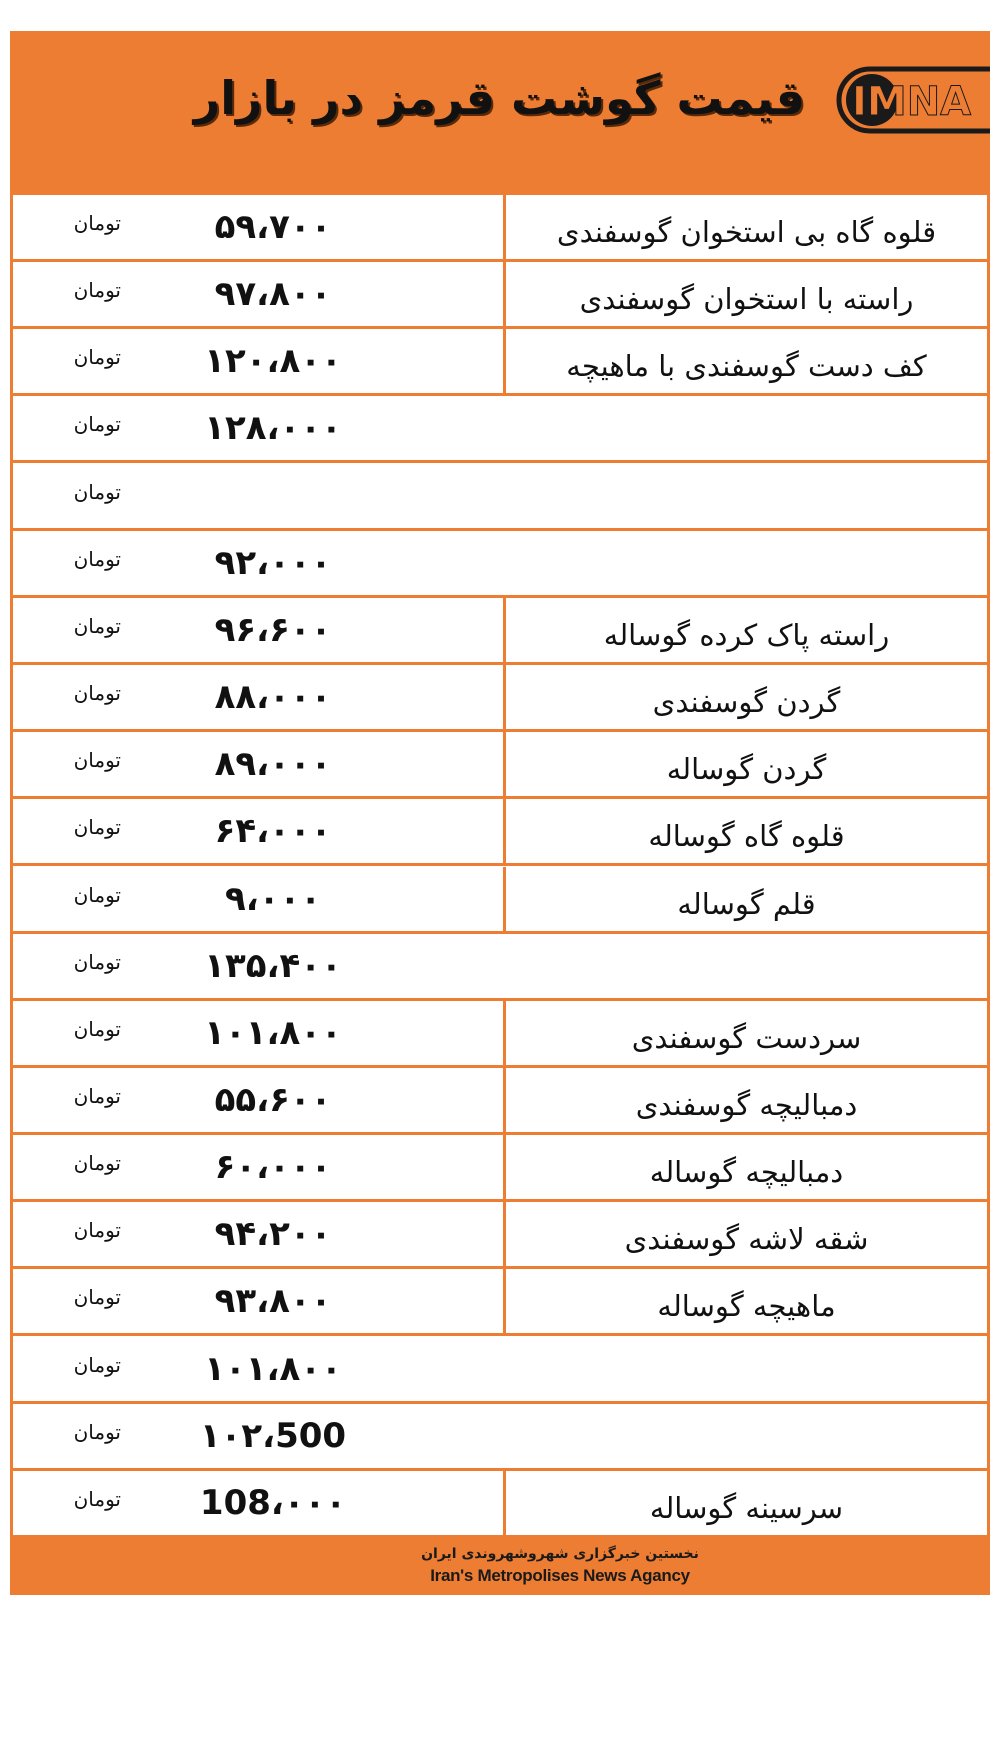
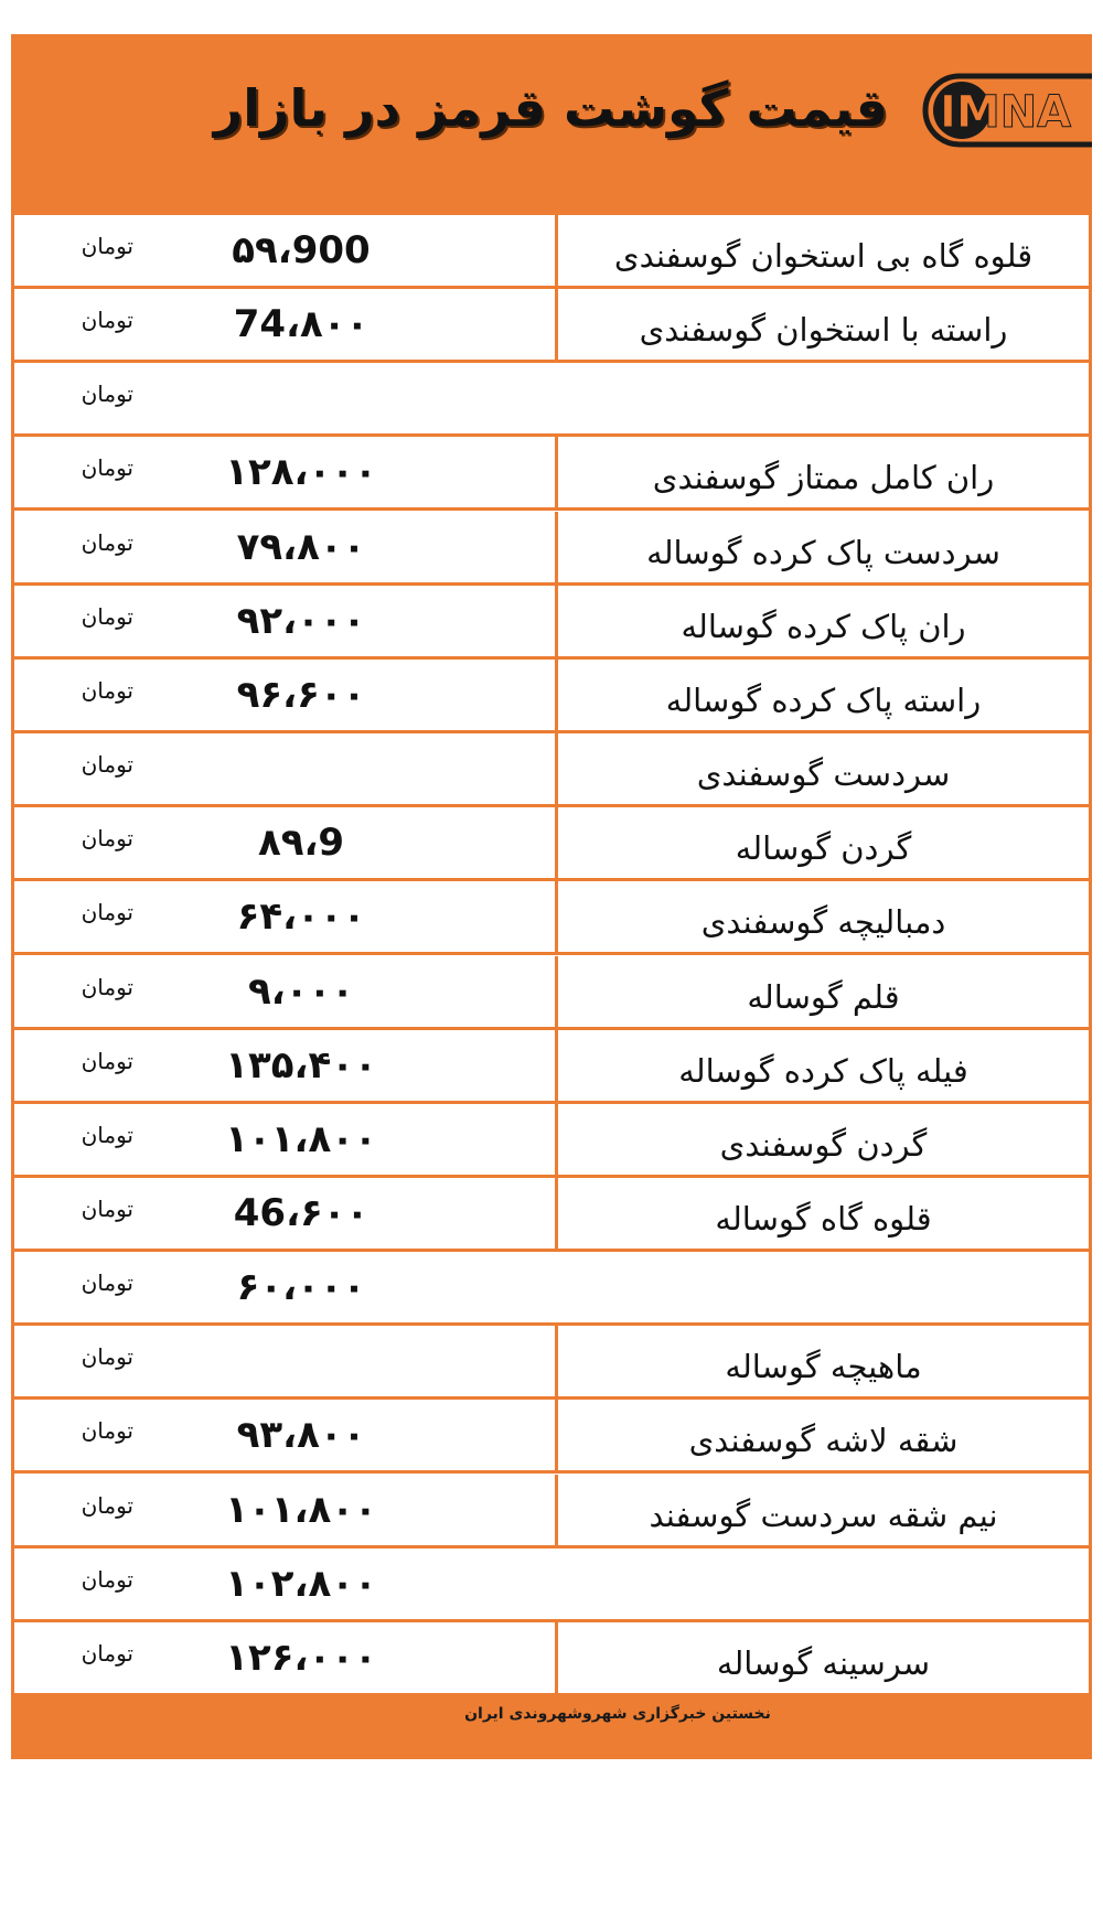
  قیمت گوشت قرمز در بازار
  IMNA
  تومان
- ۵۹،۷۰۰
+ ۵۹،900
  قلوه گاه بی استخوان گوسفندی
  تومان
- ۹۷،۸۰۰
+ 74،۸۰۰
  راسته با استخوان گوسفندی
  تومان
- ۱۲۰،۸۰۰
- کف دست گوسفندی با ماهیچه
  تومان
  ۱۲۸،۰۰۰
+ ران کامل ممتاز گوسفندی
  تومان
+ ۷۹،۸۰۰
+ سردست پاک کرده گوساله
  تومان
  ۹۲،۰۰۰
+ ران پاک کرده گوساله
  تومان
  ۹۶،۶۰۰
  راسته پاک کرده گوساله
  تومان
- ۸۸،۰۰۰
- گردن گوسفندی
+ سردست گوسفندی
  تومان
- ۸۹،۰۰۰
+ ۸۹،9
  گردن گوساله
  تومان
  ۶۴،۰۰۰
- قلوه گاه گوساله
+ دمبالیچه گوسفندی
  تومان
  ۹،۰۰۰
  قلم گوساله
  تومان
  ۱۳۵،۴۰۰
+ فیله پاک کرده گوساله
  تومان
  ۱۰۱،۸۰۰
- سردست گوسفندی
+ گردن گوسفندی
  تومان
- ۵۵،۶۰۰
+ 46،۶۰۰
- دمبالیچه گوسفندی
+ قلوه گاه گوساله
  تومان
  ۶۰،۰۰۰
- دمبالیچه گوساله
  تومان
- ۹۴،۲۰۰
- شقه لاشه گوسفندی
+ ماهیچه گوساله
  تومان
  ۹۳،۸۰۰
- ماهیچه گوساله
+ شقه لاشه گوسفندی
  تومان
  ۱۰۱،۸۰۰
+ نیم شقه سردست گوسفند
  تومان
- ۱۰۲،500
+ ۱۰۲،۸۰۰
  تومان
- 108،۰۰۰
+ ۱۲۶،۰۰۰
  سرسینه گوساله
  نخستین خبرگزاری شهروشهروندی ایران
- Iran's Metropolises News Agancy
